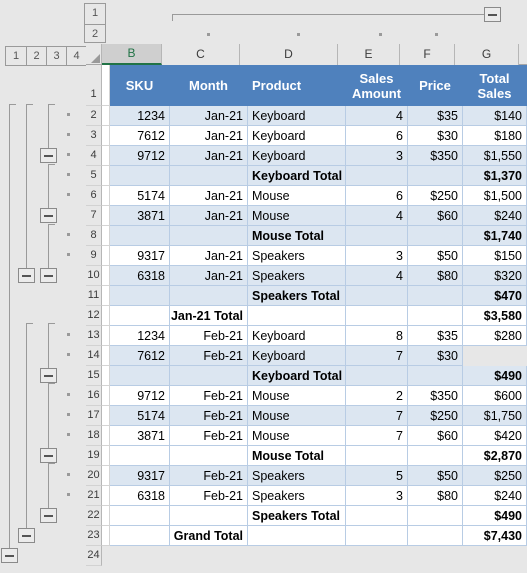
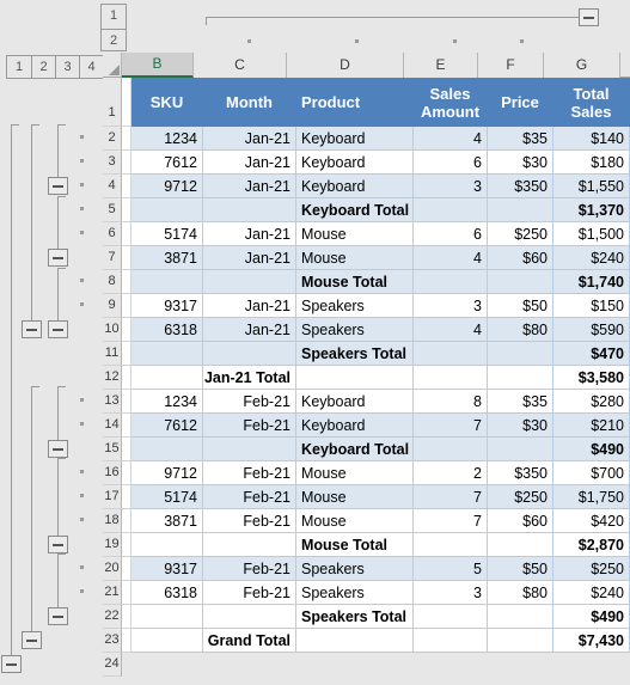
  1
  2
  1
  2
  3
  4
  B
  C
  D
  E
  F
  G
  1
  2
  3
  4
  5
  6
  7
  8
  9
  10
  11
  12
  13
  14
  15
  16
  17
  18
  19
  20
  21
  22
  23
  24
  SKU
  Month
  Product
  Sales
  Amount
  Price
  Total
  Sales
  1234
  Jan-21
  Keyboard
  4
  $35
  $140
  7612
  Jan-21
  Keyboard
  6
  $30
  $180
  9712
  Jan-21
  Keyboard
  3
  $350
  $1,550
  Keyboard Total
  $1,370
  5174
  Jan-21
  Mouse
  6
  $250
  $1,500
  3871
  Jan-21
  Mouse
  4
  $60
  $240
  Mouse Total
  $1,740
  9317
  Jan-21
  Speakers
  3
  $50
  $150
  6318
  Jan-21
  Speakers
  4
  $80
- $320
+ $590
  Speakers Total
  $470
  Jan-21 Total
  $3,580
  1234
  Feb-21
  Keyboard
  8
  $35
  $280
  7612
  Feb-21
  Keyboard
  7
  $30
+ $210
  Keyboard Total
  $490
  9712
  Feb-21
  Mouse
  2
  $350
- $600
+ $700
  5174
  Feb-21
  Mouse
  7
  $250
  $1,750
  3871
  Feb-21
  Mouse
  7
  $60
  $420
  Mouse Total
  $2,870
  9317
  Feb-21
  Speakers
  5
  $50
  $250
  6318
  Feb-21
  Speakers
  3
  $80
  $240
  Speakers Total
  $490
  Grand Total
  $7,430
